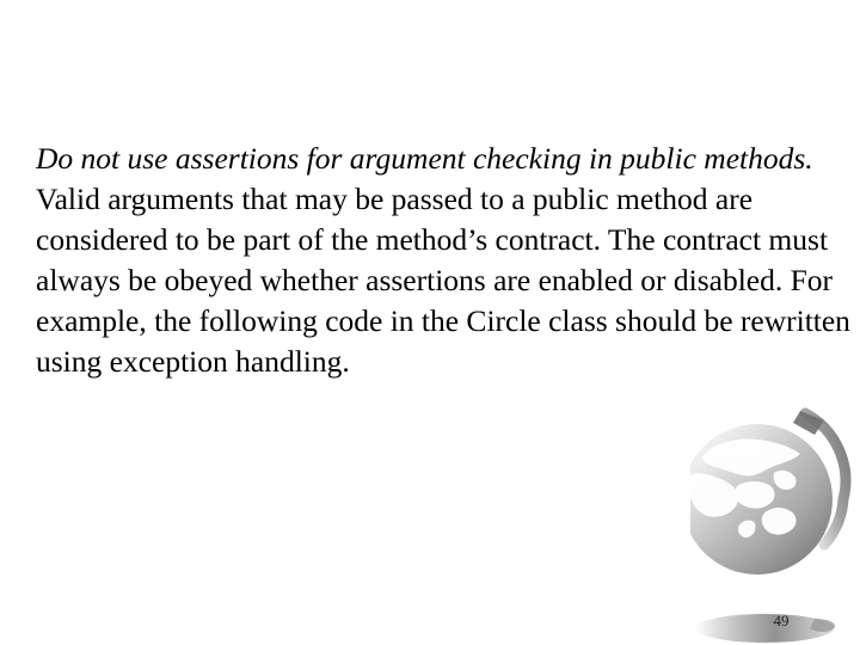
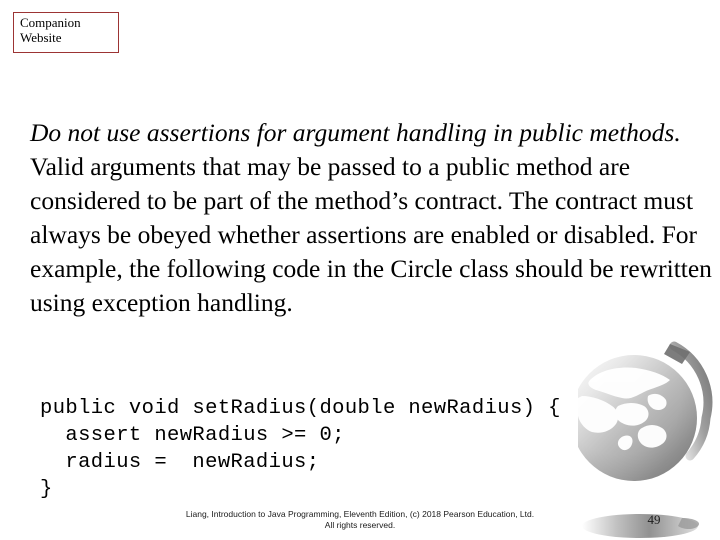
+ Companion
+ Website
- Do not use assertions for argument checking in public methods. Valid arguments that may be passed to a public method are considered to be part of the method’s contract. The contract must always be obeyed whether assertions are enabled or disabled. For example, the following code in the Circle class should be rewritten using exception handling.
+ Do not use assertions for argument handling in public methods. Valid arguments that may be passed to a public method are considered to be part of the method’s contract. The contract must always be obeyed whether assertions are enabled or disabled. For example, the following code in the Circle class should be rewritten using exception handling.
+ public void setRadius(double newRadius) {
+ assert newRadius >= 0;
+ radius = newRadius;
+ }
+ Liang, Introduction to Java Programming, Eleventh Edition, (c) 2018 Pearson Education, Ltd.
+ All rights reserved.
  49
